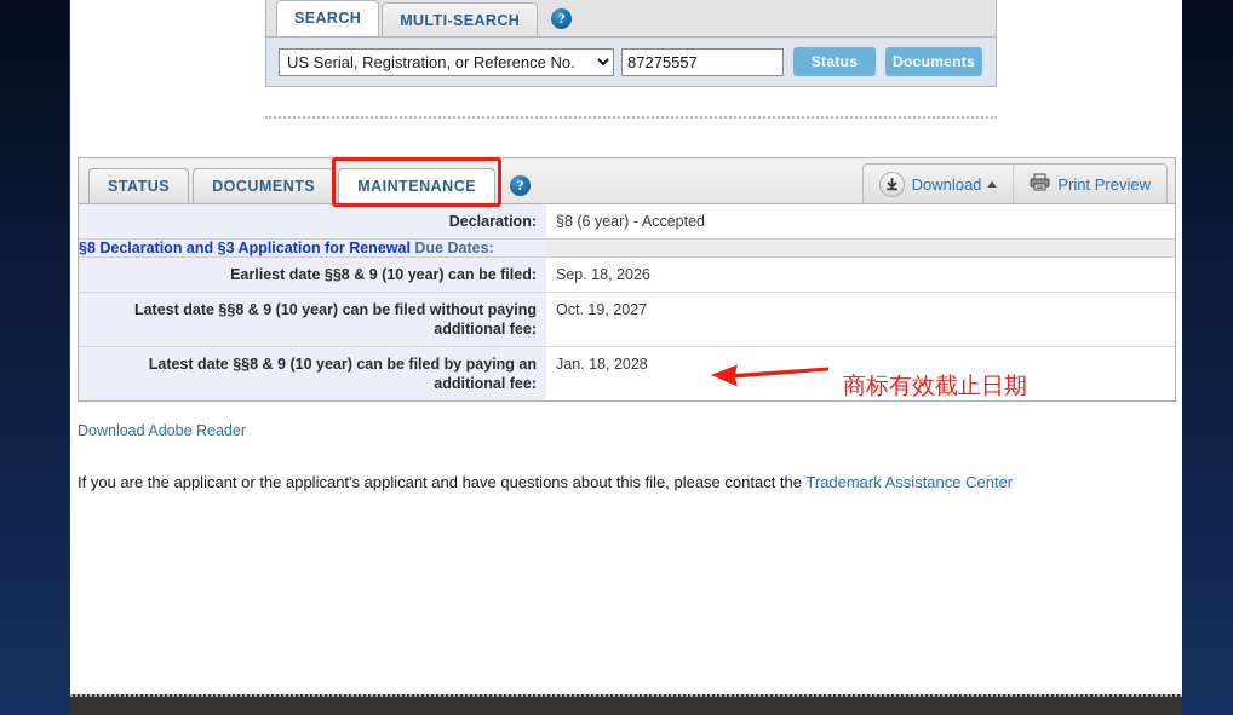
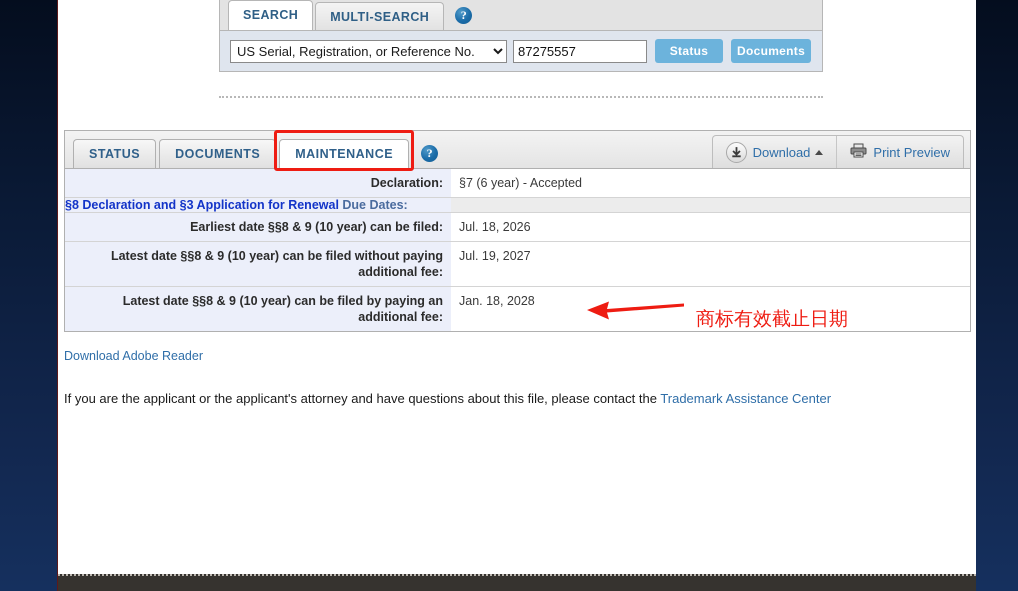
  SEARCH
  MULTI-SEARCH
  ?
  US Serial, Registration, or Reference No.
  87275557
  Status
  Documents
  STATUS
  DOCUMENTS
  MAINTENANCE
  ?
  Download
  Print Preview
- Declaration:	§8 (6 year) - Accepted
+ Declaration:	§7 (6 year) - Accepted
  §8 Declaration and §3 Application for Renewal Due Dates:
- Earliest date §§8 & 9 (10 year) can be filed:	Sep. 18, 2026
+ Earliest date §§8 & 9 (10 year) can be filed:	Jul. 18, 2026
- Latest date §§8 & 9 (10 year) can be filed without paying additional fee:	Oct. 19, 2027
+ Latest date §§8 & 9 (10 year) can be filed without paying additional fee:	Jul. 19, 2027
  Latest date §§8 & 9 (10 year) can be filed by paying an additional fee:	Jan. 18, 2028
  商标有效截止日期
  Download Adobe Reader
- If you are the applicant or the applicant's applicant and have questions about this file, please contact the Trademark Assistance Center
+ If you are the applicant or the applicant's attorney and have questions about this file, please contact the Trademark Assistance Center
